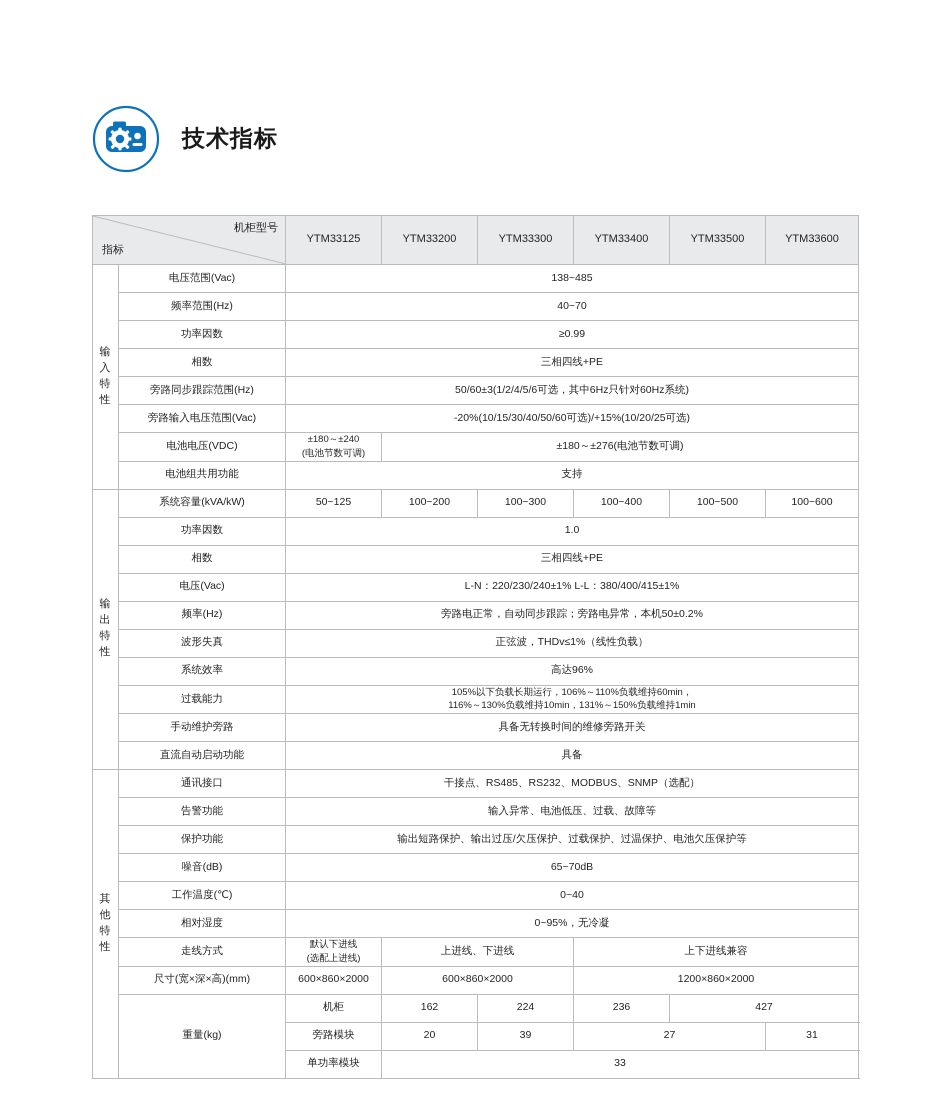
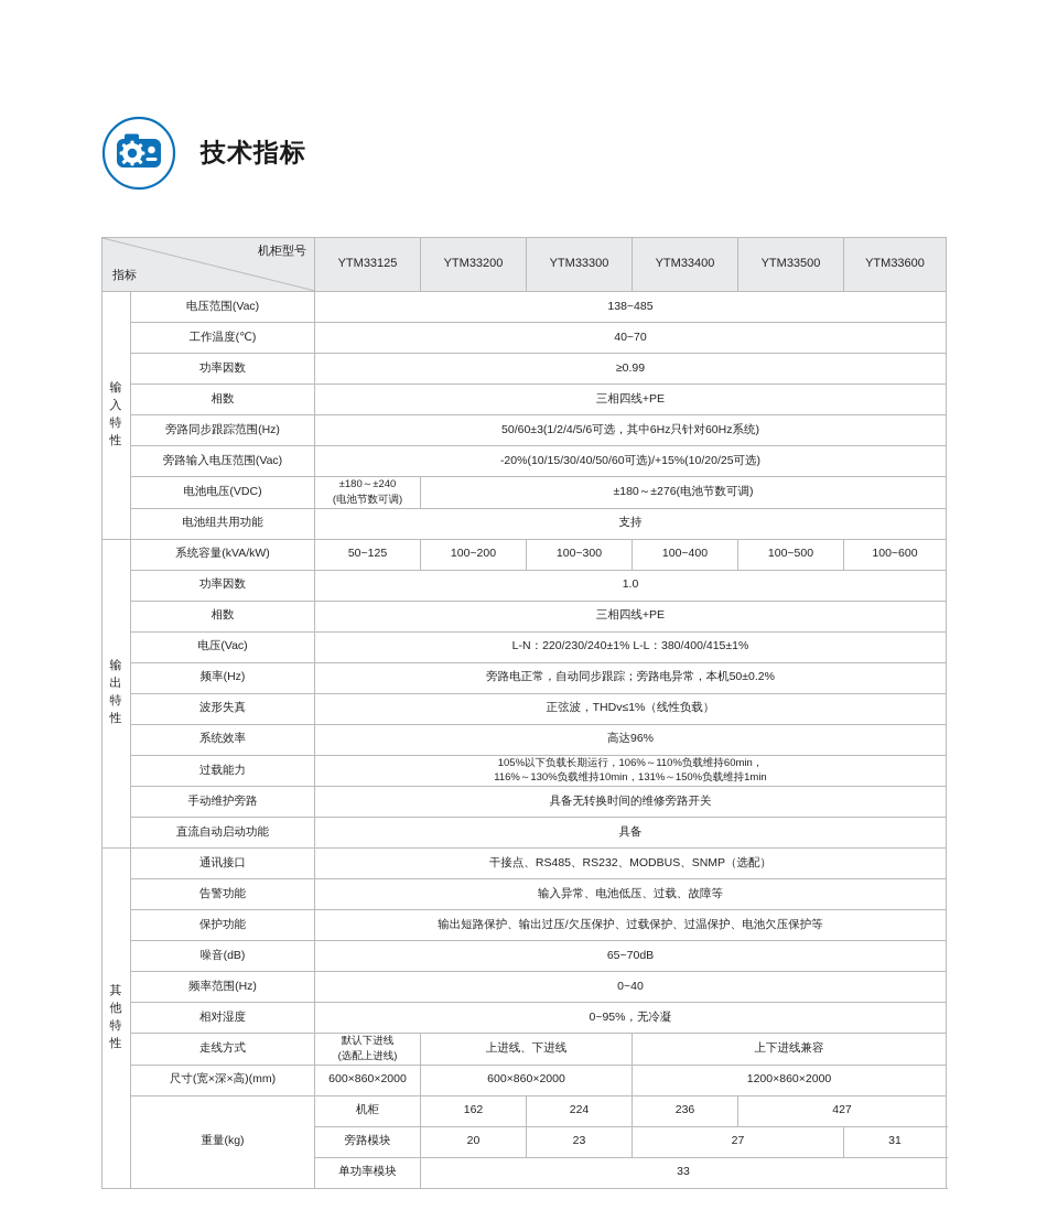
  技术指标
  机柜型号指标	YTM33125	YTM33200	YTM33300	YTM33400	YTM33500	YTM33600
  输入特性	电压范围(Vac)	138~485
- 频率范围(Hz)	40~70
+ 工作温度(℃)	40~70
  功率因数	≥0.99
  相数	三相四线+PE
  旁路同步跟踪范围(Hz)	50/60±3(1/2/4/5/6可选，其中6Hz只针对60Hz系统)
  旁路输入电压范围(Vac)	-20%(10/15/30/40/50/60可选)/+15%(10/20/25可选)
  电池电压(VDC)	±180～±240(电池节数可调)	±180～±276(电池节数可调)
  电池组共用功能	支持
  输出特性	系统容量(kVA/kW)	50~125	100~200	100~300	100~400	100~500	100~600
  功率因数	1.0
  相数	三相四线+PE
  电压(Vac)	L-N：220/230/240±1% L-L：380/400/415±1%
  频率(Hz)	旁路电正常，自动同步跟踪；旁路电异常，本机50±0.2%
  波形失真	正弦波，THDv≤1%（线性负载）
  系统效率	高达96%
  过载能力	105%以下负载长期运行，106%～110%负载维持60min，116%～130%负载维持10min，131%～150%负载维持1min
  手动维护旁路	具备无转换时间的维修旁路开关
  直流自动启动功能	具备
  其他特性	通讯接口	干接点、RS485、RS232、MODBUS、SNMP（选配）
  告警功能	输入异常、电池低压、过载、故障等
  保护功能	输出短路保护、输出过压/欠压保护、过载保护、过温保护、电池欠压保护等
  噪音(dB)	65~70dB
- 工作温度(℃)	0~40
+ 频率范围(Hz)	0~40
  相对湿度	0~95%，无冷凝
  走线方式	默认下进线(选配上进线)	上进线、下进线	上下进线兼容
  尺寸(宽×深×高)(mm)	600×860×2000	600×860×2000	1200×860×2000
  重量(kg)	机柜	162	224	236	427
- 旁路模块	20	39	27	31
+ 旁路模块	20	23	27	31
  单功率模块	33
